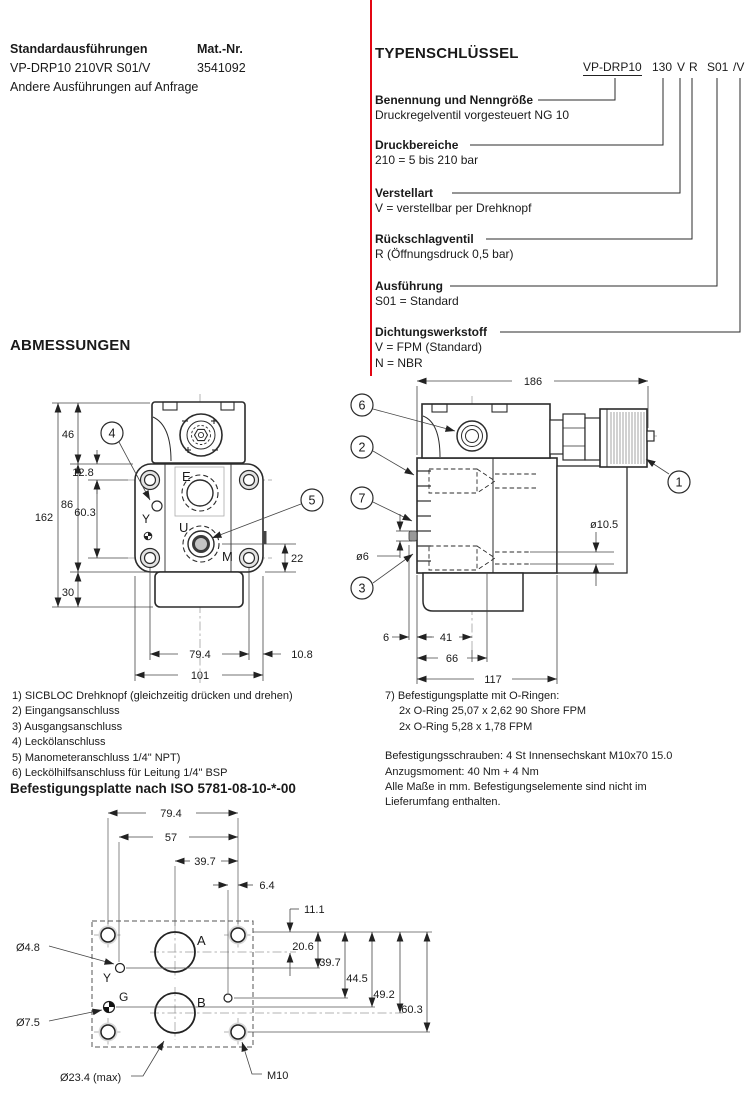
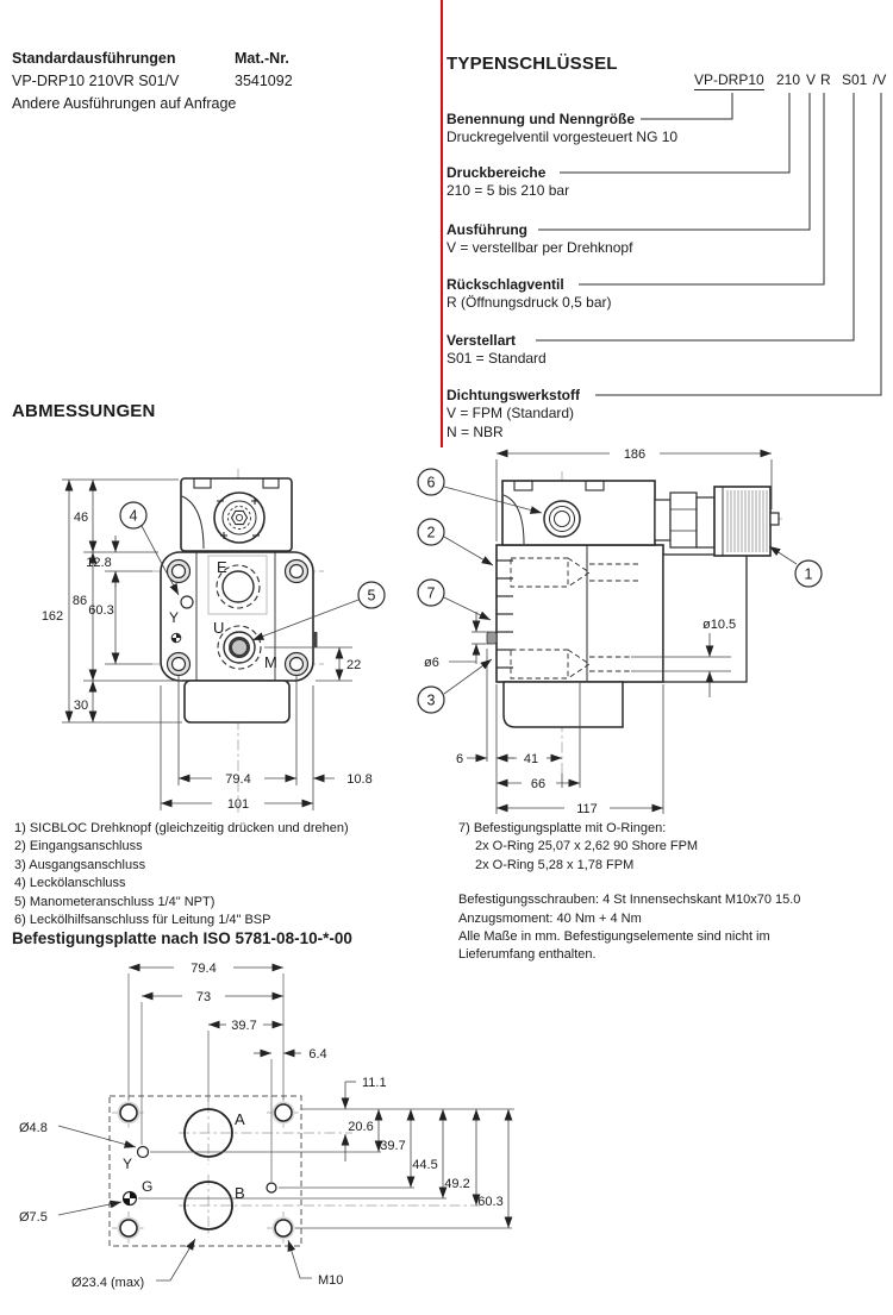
  Standardausführungen
  Mat.-Nr.
  VP-DRP10 210VR S01/V
  3541092
  Andere Ausführungen auf Anfrage
  TYPENSCHLÜSSEL
  VP-DRP10
- 130
+ 210
  V
  R
  S01
  /V
  Benennung und Nenngröße
  Druckregelventil vorgesteuert NG 10
  Druckbereiche
  210 = 5 bis 210 bar
- Verstellart
+ Ausführung
  V = verstellbar per Drehknopf
  Rückschlagventil
  R (Öffnungsdruck 0,5 bar)
- Ausführung
+ Verstellart
  S01 = Standard
  Dichtungswerkstoff
  V = FPM (Standard)
  N = NBR
  ABMESSUNGEN
  4
  5
  162
  46
  12.8
  86
  60.3
  30
  22
  79.4
  10.8
  101
  E
  U
  M
  Y
  6
  2
  7
  3
  1
  186
  ø6
  ø10.5
  6
  41
  66
  117
  1) SICBLOC Drehknopf (gleichzeitig drücken und drehen)
  2) Eingangsanschluss
  3) Ausgangsanschluss
  4) Leckölanschluss
  5) Manometeranschluss 1/4" NPT)
  6) Leckölhilfsanschluss für Leitung 1/4" BSP
  7) Befestigungsplatte mit O-Ringen:
  2x O-Ring 25,07 x 2,62 90 Shore FPM
  2x O-Ring 5,28 x 1,78 FPM
  Befestigungsschrauben: 4 St Innensechskant M10x70 15.0
  Anzugsmoment: 40 Nm + 4 Nm
  Alle Maße in mm. Befestigungselemente sind nicht im
  Lieferumfang enthalten.
  Befestigungsplatte nach ISO 5781-08-10-*-00
  79.4
- 57
+ 73
  39.7
  6.4
  11.1
  20.6
  39.7
  44.5
  49.2
  60.3
  Ø4.8
  Ø7.5
  Ø23.4 (max)
  M10
  A
  B
  Y
  G
